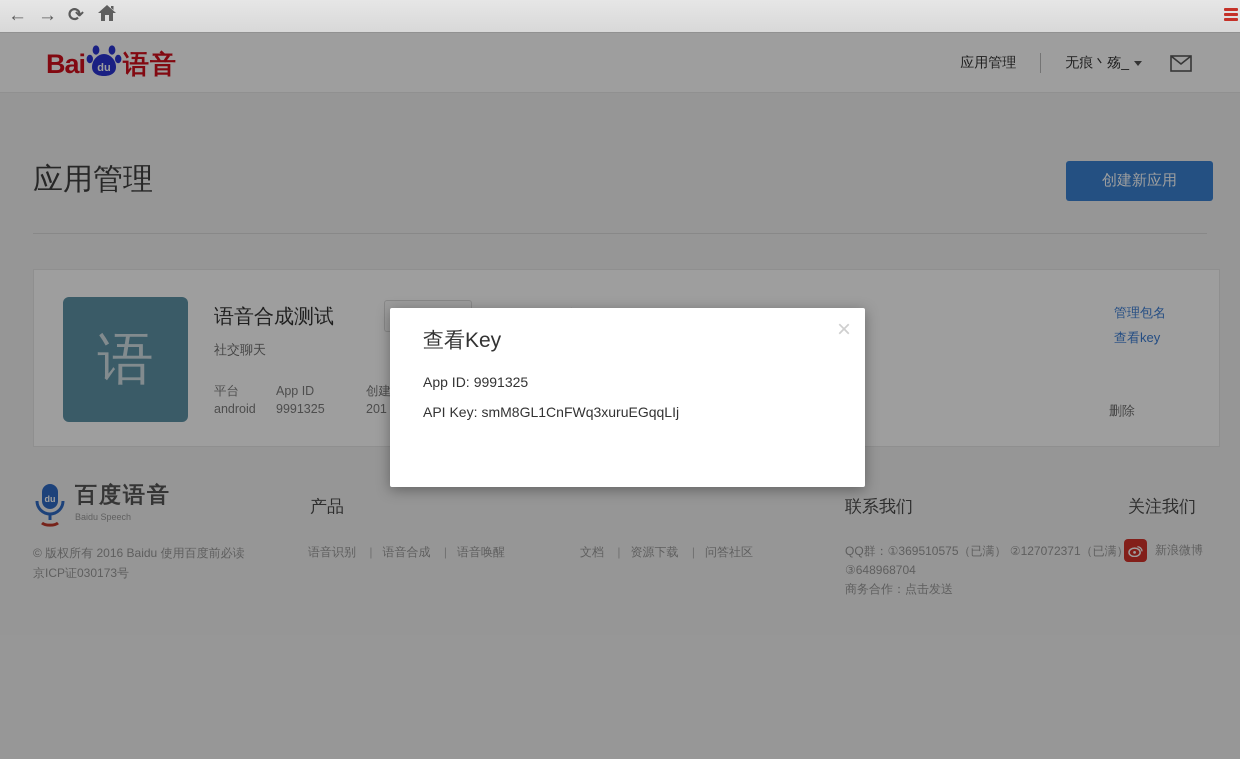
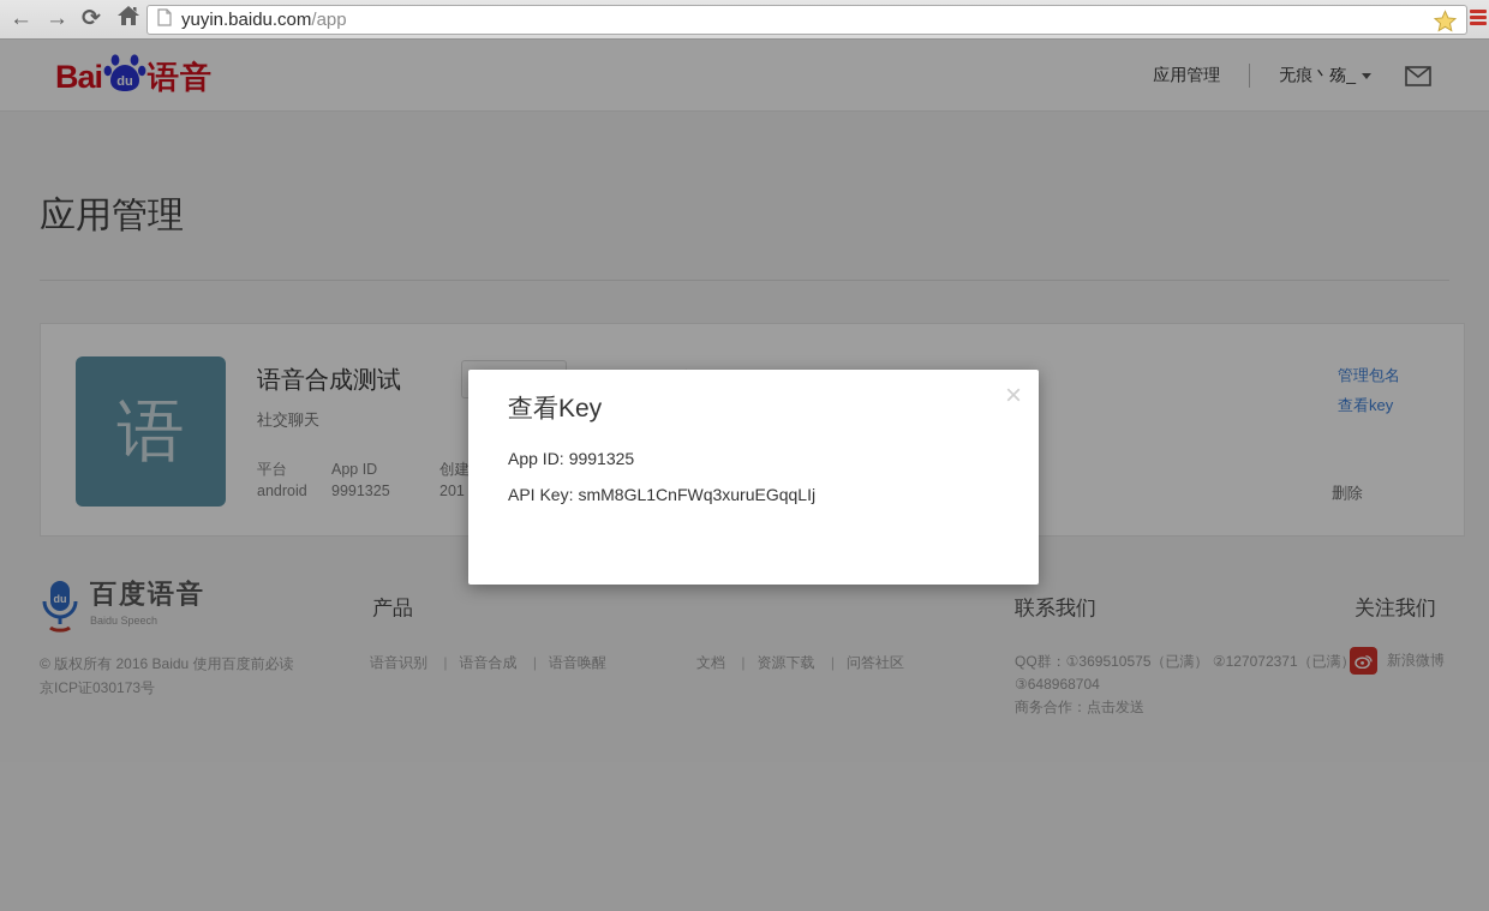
  ←
  →
  ⟳
+ yuyin.baidu.com
+ /app
  Bai
  du
  语音
  应用管理
  无痕丶殇_
  应用管理
- 创建新应用
  语
  语音合成测试
  社交聊天
  平台
  android
  App ID
  9991325
  201
  管理包名
  查看key
  删除
  du
  百度语音
  Baidu Speech
  © 版权所有 2016 Baidu 使用百度前必读
  京ICP证030173号
  产品
  语音识别 语音合成 语音唤醒
  文档 资源下载 问答社区
  联系我们
  QQ群：①369510575（已满） ②127072371（已满）③648968704
  商务合作：点击发送
  关注我们
  新浪微博
  查看Key
  ×
  App ID: 9991325
  API Key: smM8GL1CnFWq3xuruEGqqLIj
